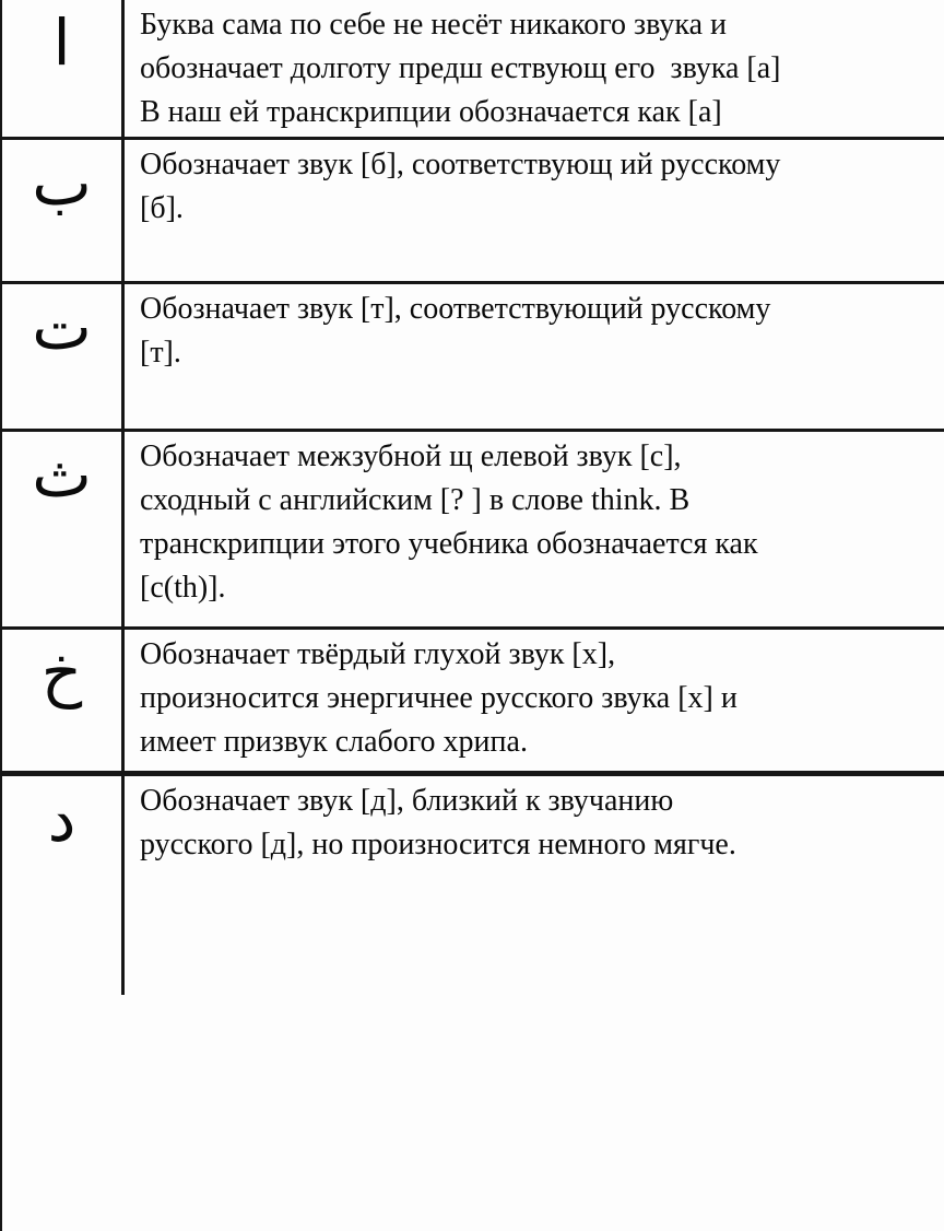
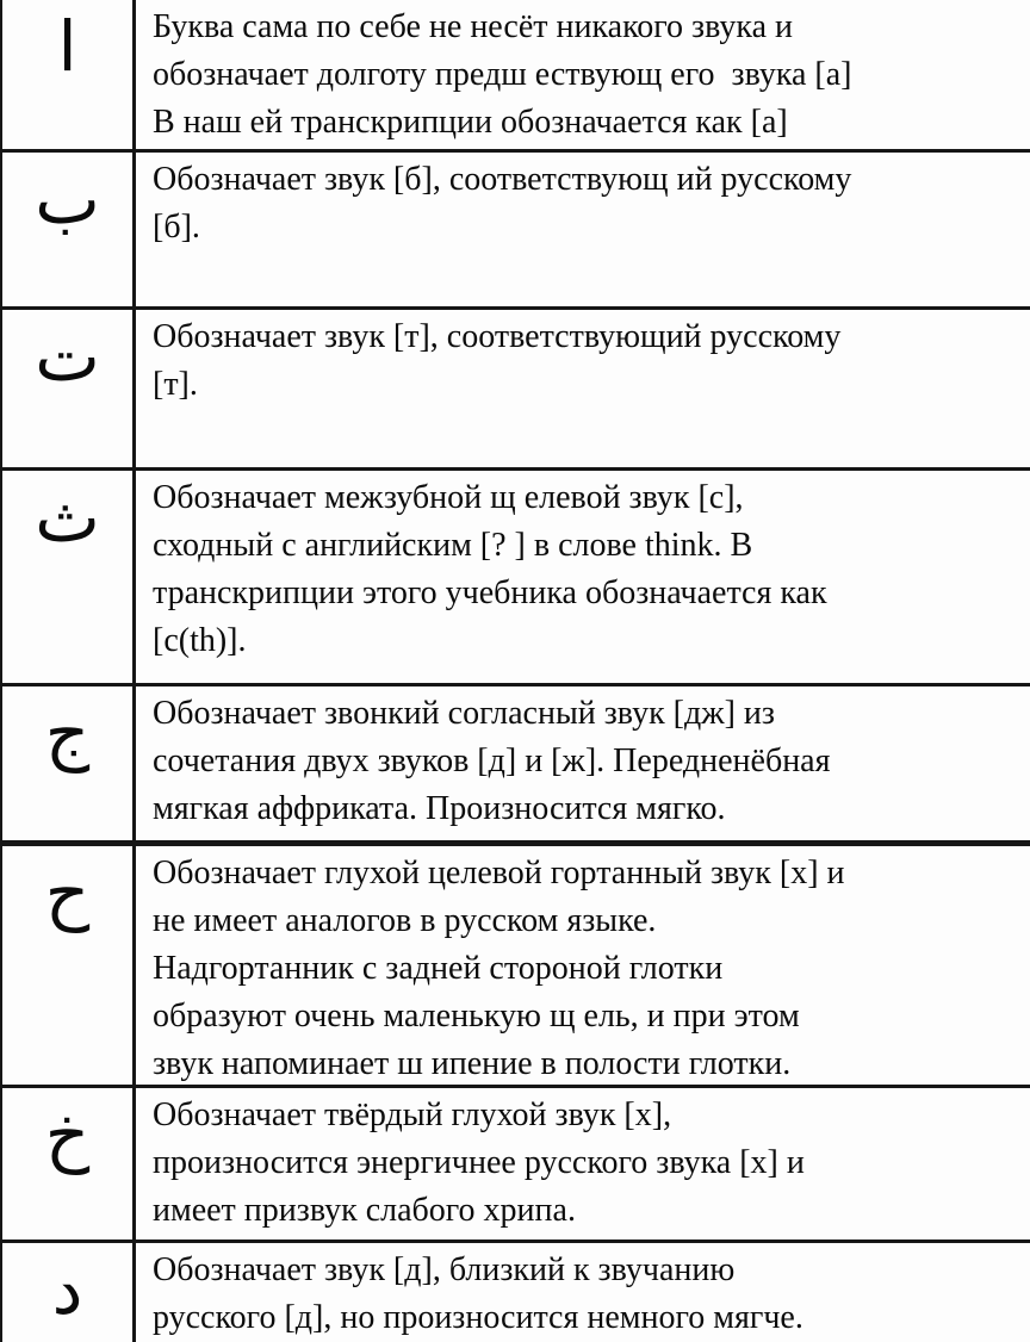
  ا
  Буква сама по себе не несёт никакого звука и
  обозначает долготу предш ествующ его звука [а]
  В наш ей транскрипции обозначается как [а]
  ب
  Обозначает звук [б], соответствующ ий русскому
  [б].
  ت
  Обозначает звук [т], соответствующий русскому
  [т].
  ث
  Обозначает межзубной щ елевой звук [с],
  сходный с английским [? ] в слове think. В
  транскрипции этого учебника обозначается как
  [с(th)].
+ ج
+ Обозначает звонкий согласный звук [дж] из
+ сочетания двух звуков [д] и [ж]. Передненёбная
+ мягкая аффриката. Произносится мягко.
+ ح
+ Обозначает глухой целевой гортанный звук [х] и
+ не имеет аналогов в русском языке.
+ Надгортанник с задней стороной глотки
+ образуют очень маленькую щ ель, и при этом
+ звук напоминает ш ипение в полости глотки.
  خ
  Обозначает твёрдый глухой звук [х],
  произносится энергичнее русского звука [х] и
  имеет призвук слабого хрипа.
  د
  Обозначает звук [д], близкий к звучанию
  русского [д], но произносится немного мягче.
